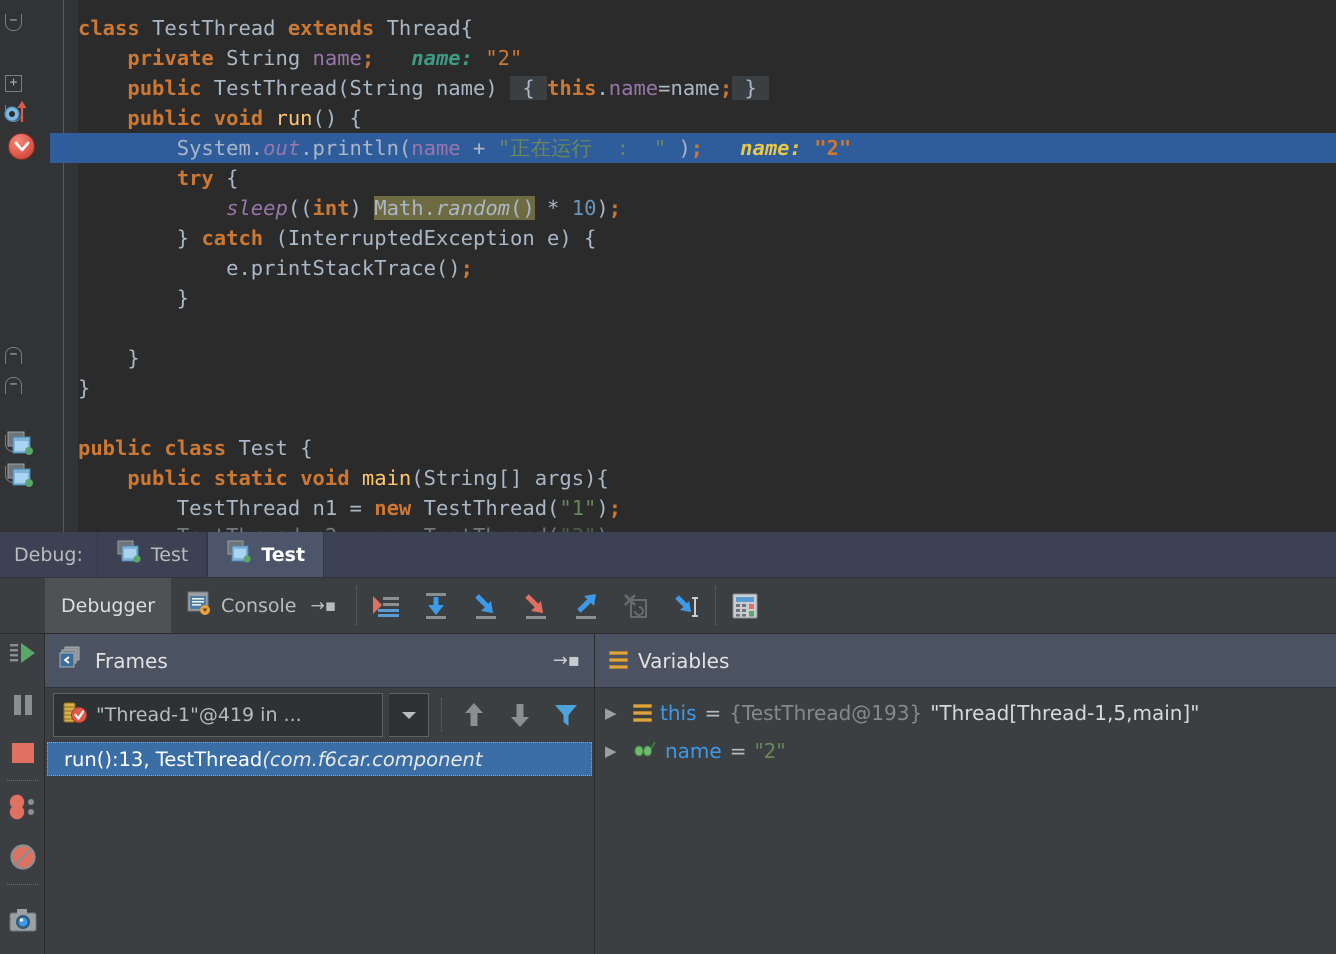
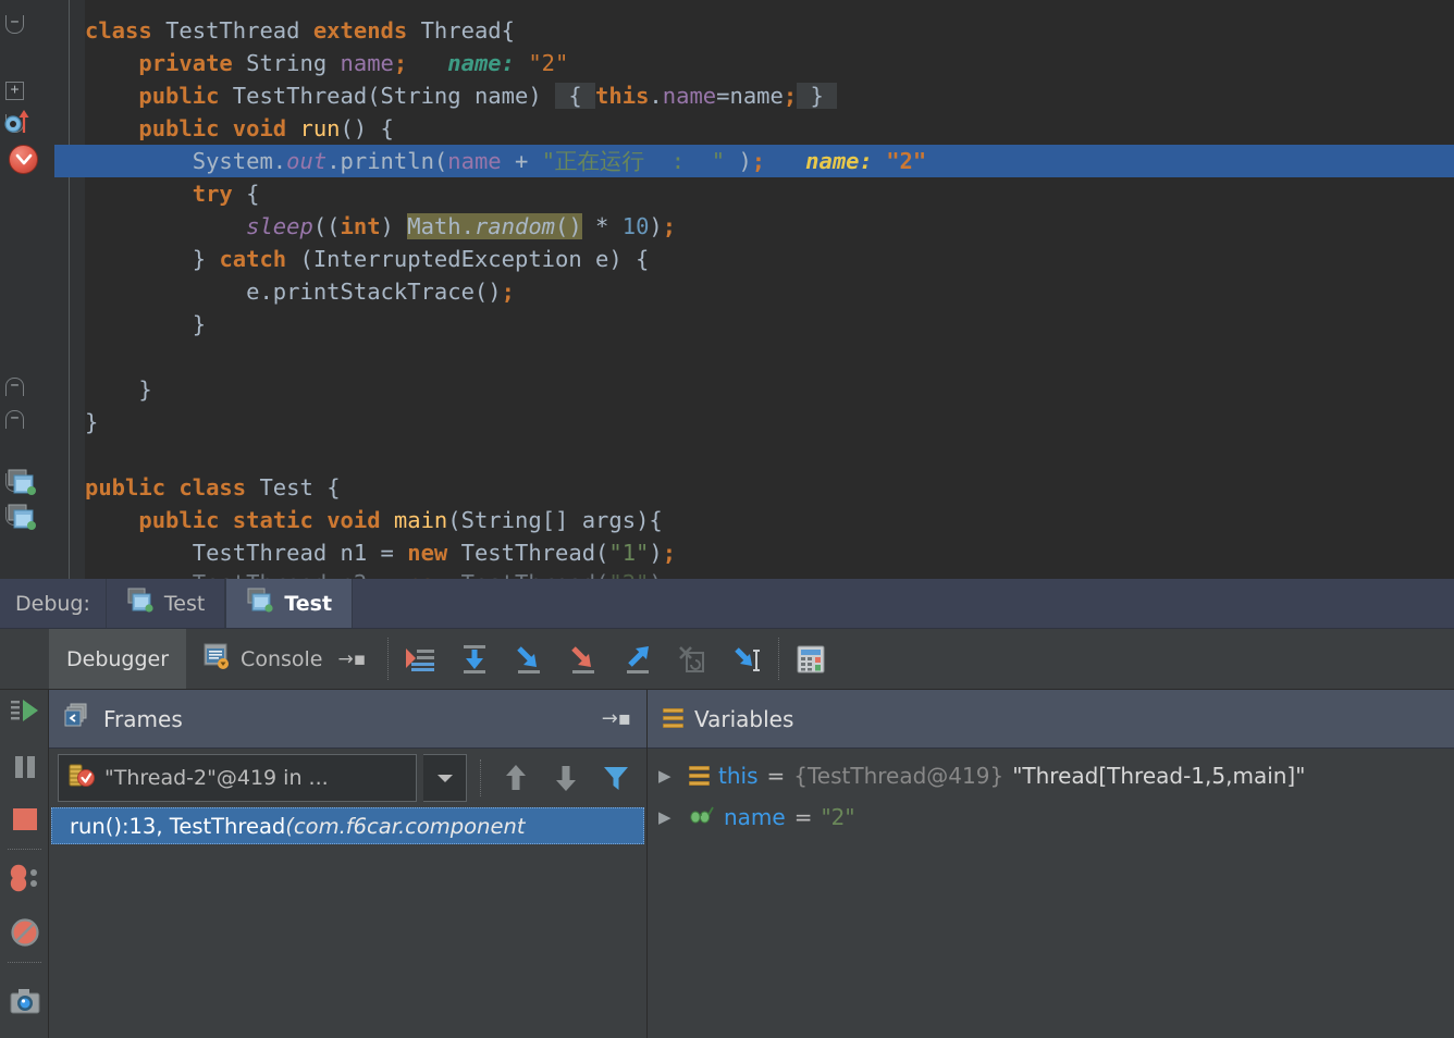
  −
  +
  −
  −
  class TestThread extends Thread{
  private String name; name: "2"
  public TestThread(String name) { this.name=name; }
  public void run() {
  System.out.println(name + "正在运行 : " ); name: "2"
  try {
  sleep((int) Math.random() * 10);
  } catch (InterruptedException e) {
  e.printStackTrace();
  }
  }
  }
  public class Test {
  public static void main(String[] args){
  TestThread n1 = new TestThread("1");
  Debug:
  Test
  Test
  Debugger
  Console
  →▪
  Frames
  →▪
- "Thread-1"@419 in ...
+ "Thread-2"@419 in ...
  run():13, TestThread
  (com.f6car.component
  Variables
  ▶
  this
  =
- {TestThread@193}
+ {TestThread@419}
  "Thread[Thread-1,5,main]"
  ▶
  name
  =
  "2"
